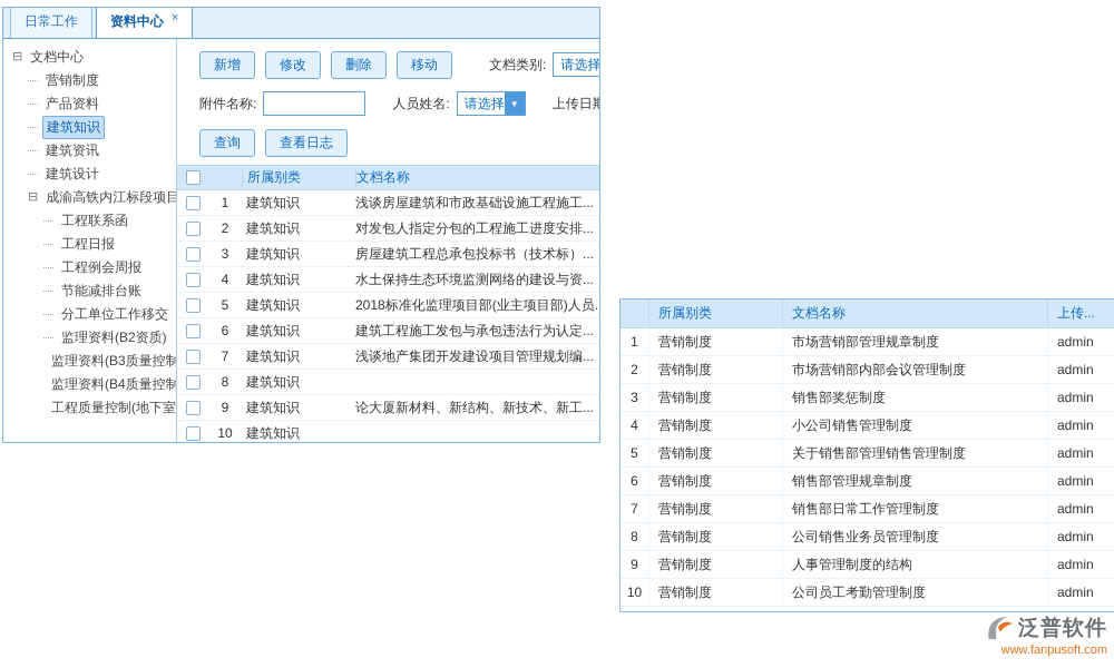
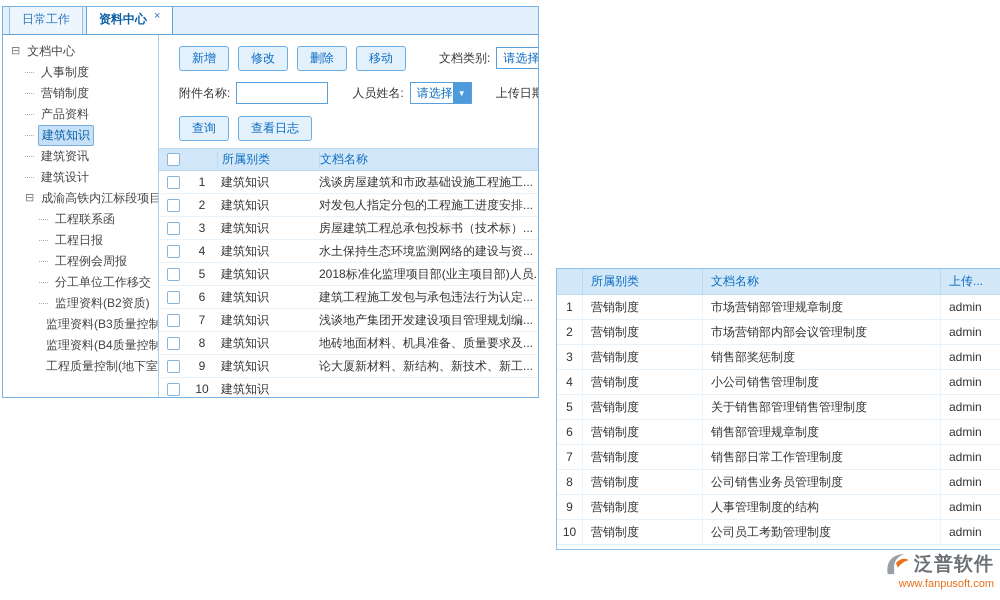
  日常工作
  资料中心
  ×
  ⊟
  文档中心
+ 人事制度
  营销制度
  产品资料
  建筑知识
  建筑资讯
  建筑设计
  ⊟
  成渝高铁内江标段项目
  工程联系函
  工程日报
  工程例会周报
- 节能减排台账
  分工单位工作移交
  监理资料(B2资质)
  监理资料(B3质量控制
  监理资料(B4质量控制
  工程质量控制(地下室
  新增
  修改
  删除
  移动
  文档类别:
  请选择
  附件名称:
  人员姓名:
  请选择
  ▼
  上传日期
  查询
  查看日志
  所属别类
  文档名称
  1
  建筑知识
  浅谈房屋建筑和市政基础设施工程施工...
  2
  建筑知识
  对发包人指定分包的工程施工进度安排...
  3
  建筑知识
  房屋建筑工程总承包投标书（技术标）...
  4
  建筑知识
  水土保持生态环境监测网络的建设与资...
  5
  建筑知识
  2018标准化监理项目部(业主项目部)人员.
  6
  建筑知识
  建筑工程施工发包与承包违法行为认定...
  7
  建筑知识
  浅谈地产集团开发建设项目管理规划编...
  8
  建筑知识
+ 地砖地面材料、机具准备、质量要求及...
  9
  建筑知识
  论大厦新材料、新结构、新技术、新工...
  10
  建筑知识
  所属别类
  文档名称
  上传...
  1
  营销制度
  市场营销部管理规章制度
  admin
  2
  营销制度
  市场营销部内部会议管理制度
  admin
  3
  营销制度
  销售部奖惩制度
  admin
  4
  营销制度
  小公司销售管理制度
  admin
  5
  营销制度
  关于销售部管理销售管理制度
  admin
  6
  营销制度
  销售部管理规章制度
  admin
  7
  营销制度
  销售部日常工作管理制度
  admin
  8
  营销制度
  公司销售业务员管理制度
  admin
  9
  营销制度
  人事管理制度的结构
  admin
  10
  营销制度
  公司员工考勤管理制度
  admin
  泛普软件
  www.fanpusoft.com
